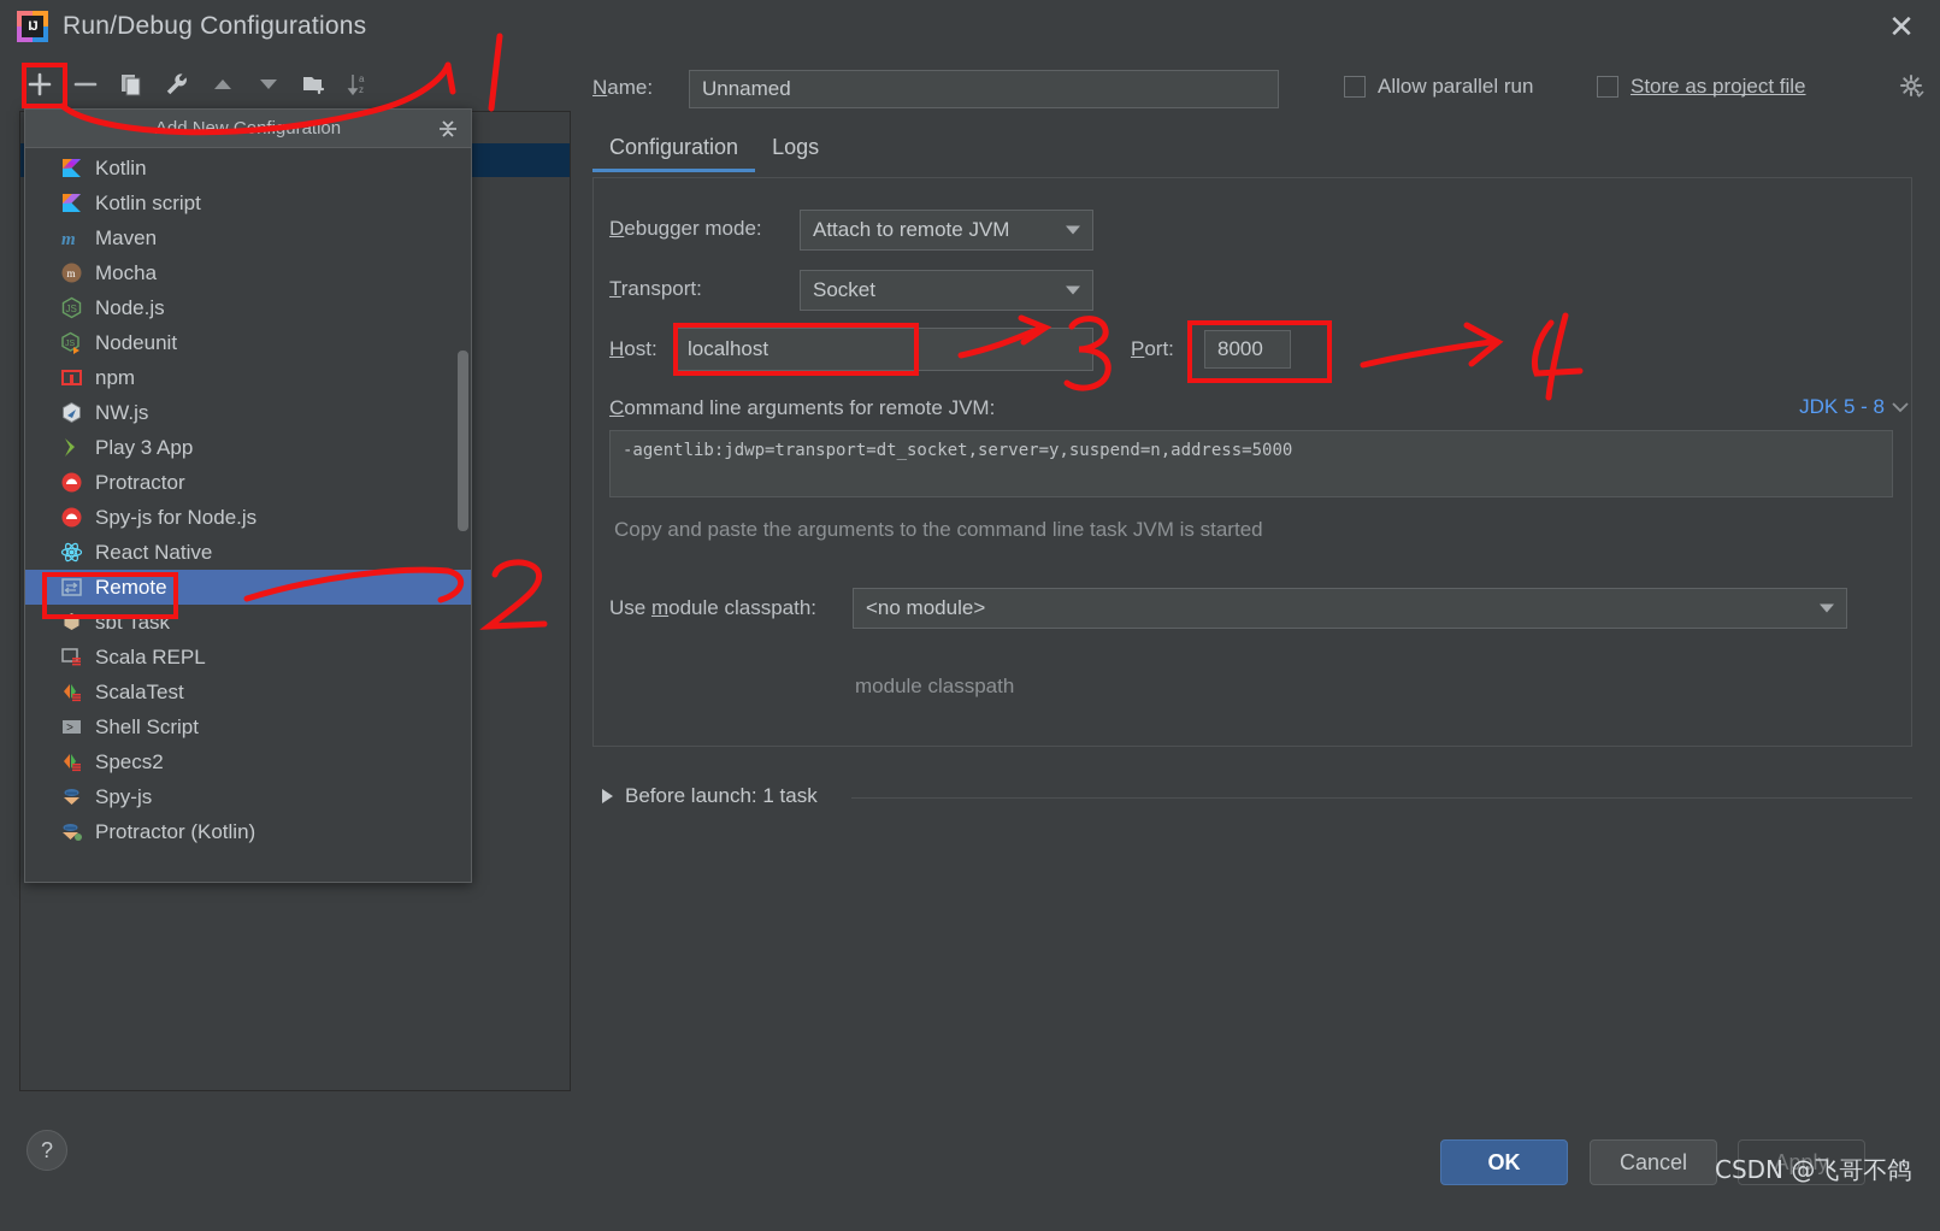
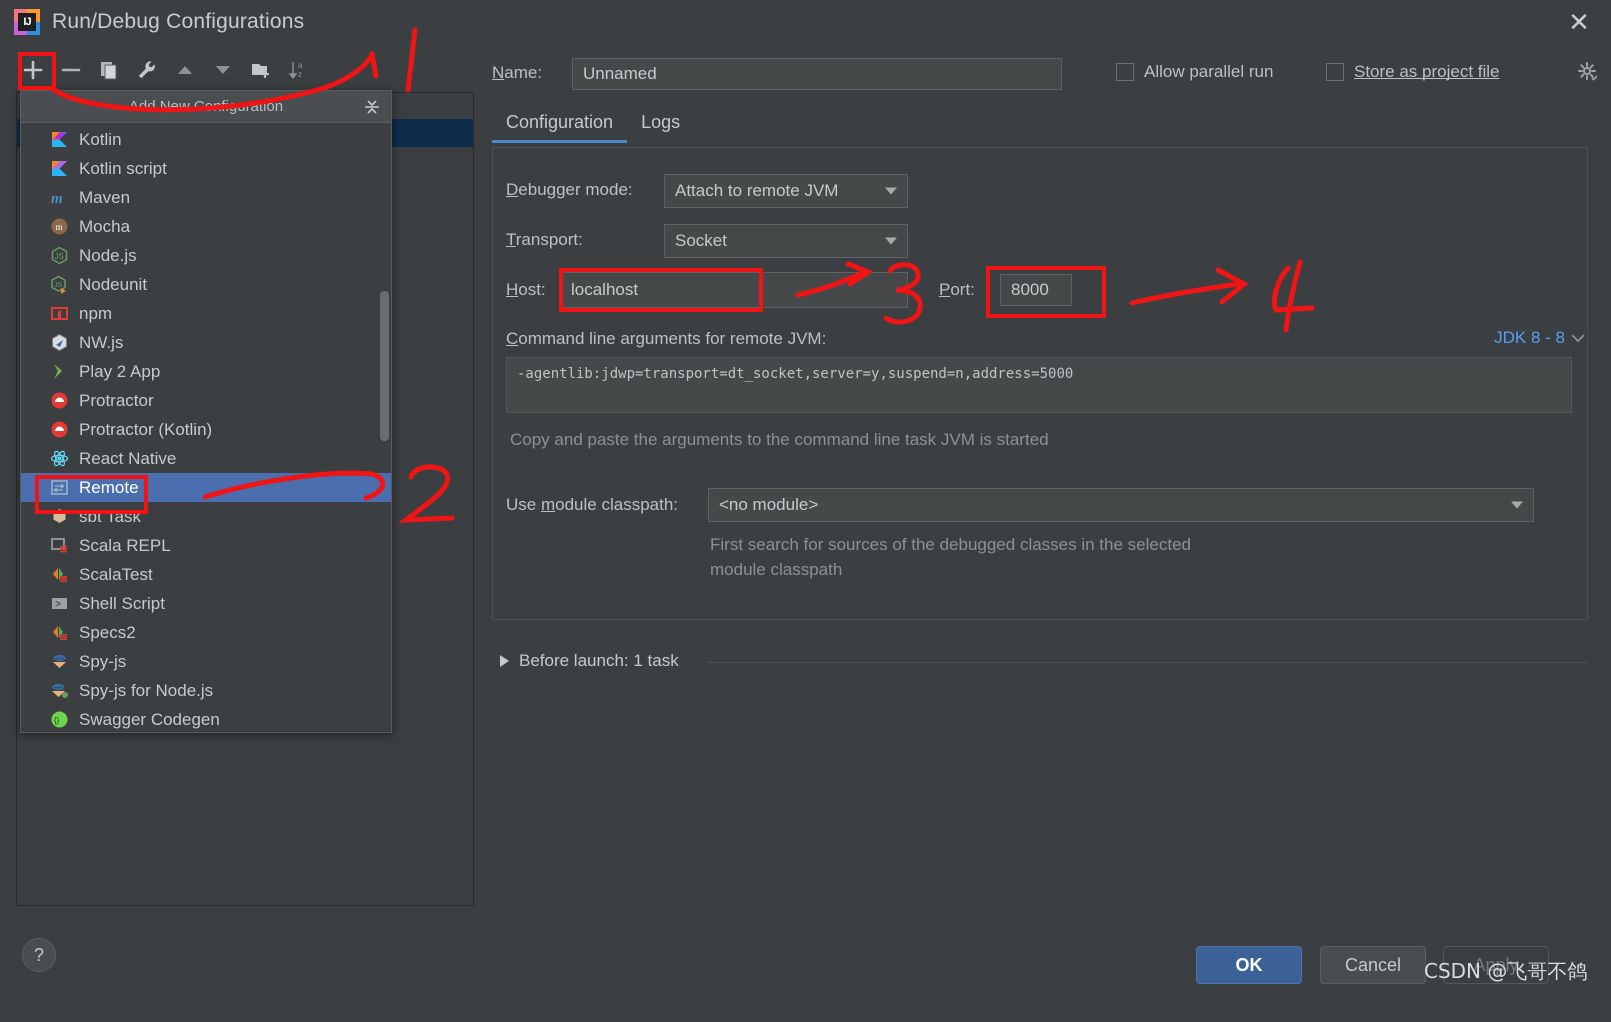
  IJ
  Run/Debug Configurations
  ✕
  a
  z
  ?
  Kotlin
  Kotlin script
  m
  Maven
  m
  Mocha
  JS
  Node.js
  Nodeunit
  npm
  NW.js
- Play 3 App
+ Play 2 App
  Protractor
- Spy-js for Node.js
+ Protractor (Kotlin)
  React Native
  Remote
  sbt Task
  Scala REPL
  ScalaTest
  >
  Shell Script
  Specs2
  Spy-js
- Protractor (Kotlin)
+ Spy-js for Node.js
+ {}
+ Swagger Codegen
  Name:
  Unnamed
  Allow parallel run
  Store as project file
  Configuration
  Logs
  Debugger mode:
  Attach to remote JVM
  Transport:
  Socket
  Host:
  localhost
  Port:
  8000
  Command line arguments for remote JVM:
- JDK 5 - 8
+ JDK 8 - 8
  -agentlib:jdwp=transport=dt_socket,server=y,suspend=n,address=5000
  Copy and paste the arguments to the command line task JVM is started
  Use module classpath:
  <no module>
+ First search for sources of the debugged classes in the selected
  module classpath
  Before launch: 1 task
  OK
  Cancel
  Apply
  CSDN @飞哥不鸽
